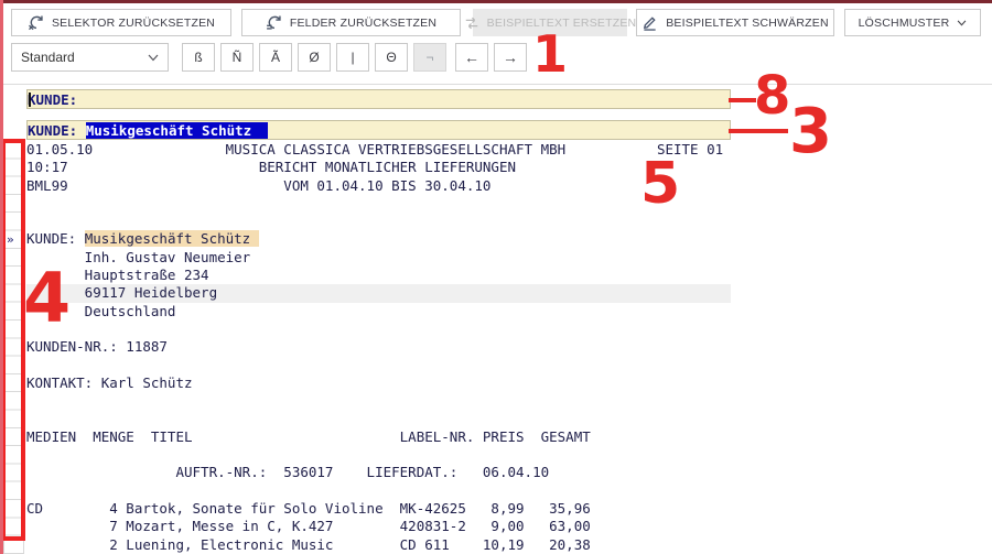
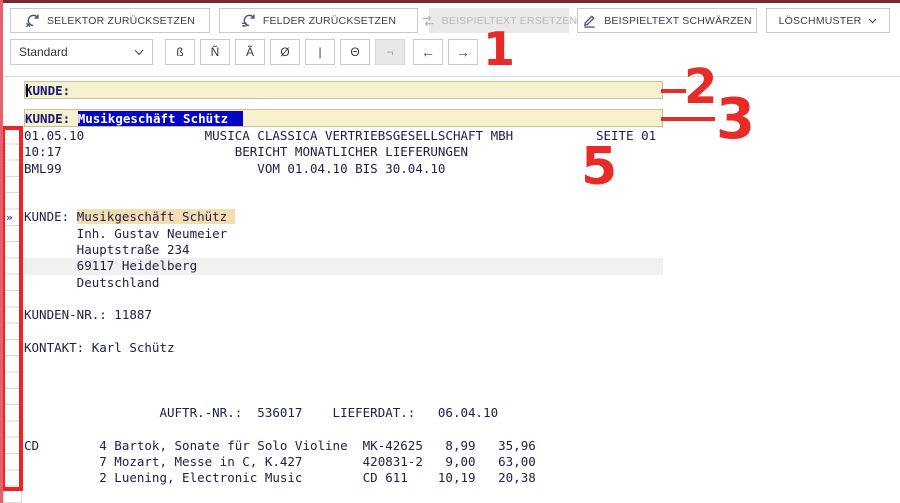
  SELEKTOR ZURÜCKSETZEN
  FELDER ZURÜCKSETZEN
  BEISPIELTEXT ERSETZEN
  BEISPIELTEXT SCHWÄRZEN
  LÖSCHMUSTER
  Standard
  ß
  Ñ
  Ã
  Ø
  |
  Θ
  ¬
  ←
  →
  KUNDE:
  KUNDE:
  Musikgeschäft Schütz
  »
  01.05.10 MUSICA CLASSICA VERTRIEBSGESELLSCHAFT MBH SEITE 01
  10:17 BERICHT MONATLICHER LIEFERUNGEN
  BML99 VOM 01.04.10 BIS 30.04.10
  KUNDE: Musikgeschäft Schütz
  Inh. Gustav Neumeier
  Hauptstraße 234
  69117 Heidelberg
  Deutschland
  KUNDEN-NR.: 11887
  KONTAKT: Karl Schütz
- MEDIEN MENGE TITEL LABEL-NR. PREIS GESAMT
  AUFTR.-NR.: 536017 LIEFERDAT.: 06.04.10
  CD 4 Bartok, Sonate für Solo Violine MK-42625 8,99 35,96
  7 Mozart, Messe in C, K.427 420831-2 9,00 63,00
  2 Luening, Electronic Music CD 611 10,19 20,38
  1
- 8
+ 2
  3
- 4
  5
